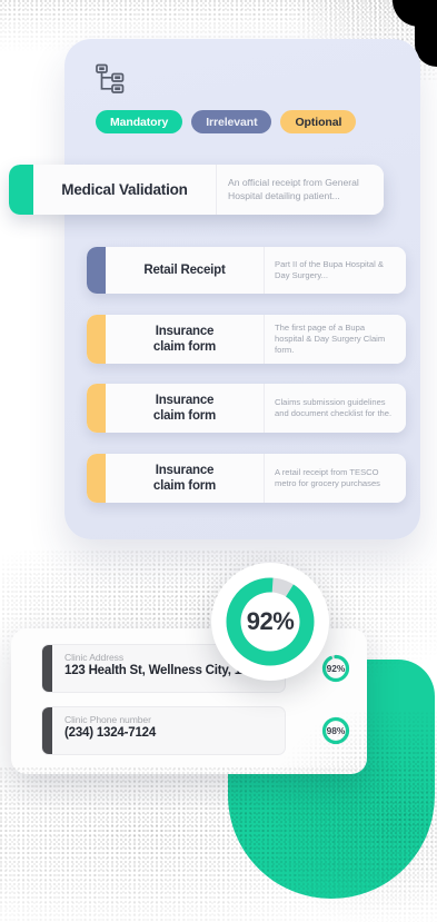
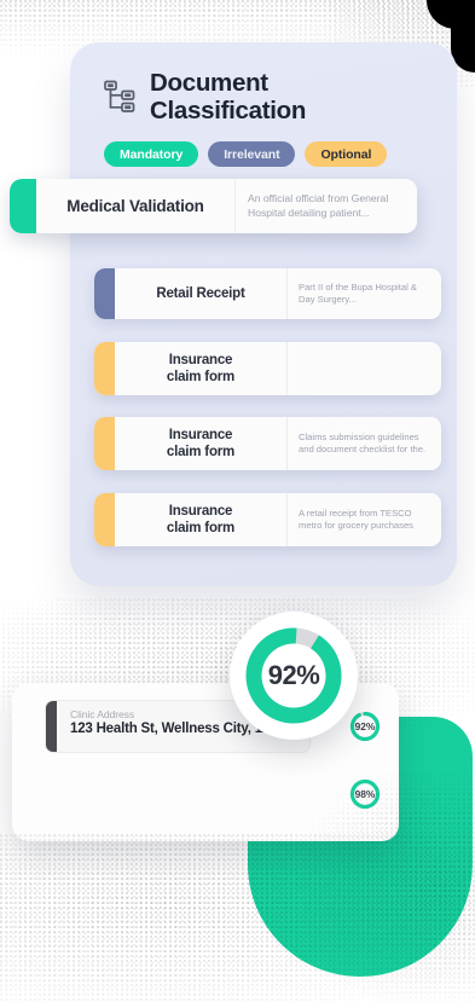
+ Document
+ Classification
  Mandatory
  Irrelevant
  Optional
  Medical Validation
- An official receipt from General Hospital detailing patient...
+ An official official from General Hospital detailing patient...
  Retail Receipt
  Part II of the Bupa Hospital & Day Surgery...
  Insurance
  claim form
- The first page of a Bupa hospital & Day Surgery Claim form.
  Insurance
  claim form
  Claims submission guidelines and document checklist for the.
  Insurance
  claim form
  A retail receipt from TESCO metro for grocery purchases
  Clinic Address
  123 Health St, Wellness City,
  92%
- Clinic Phone number
- (234) 1324-7124
  92%
